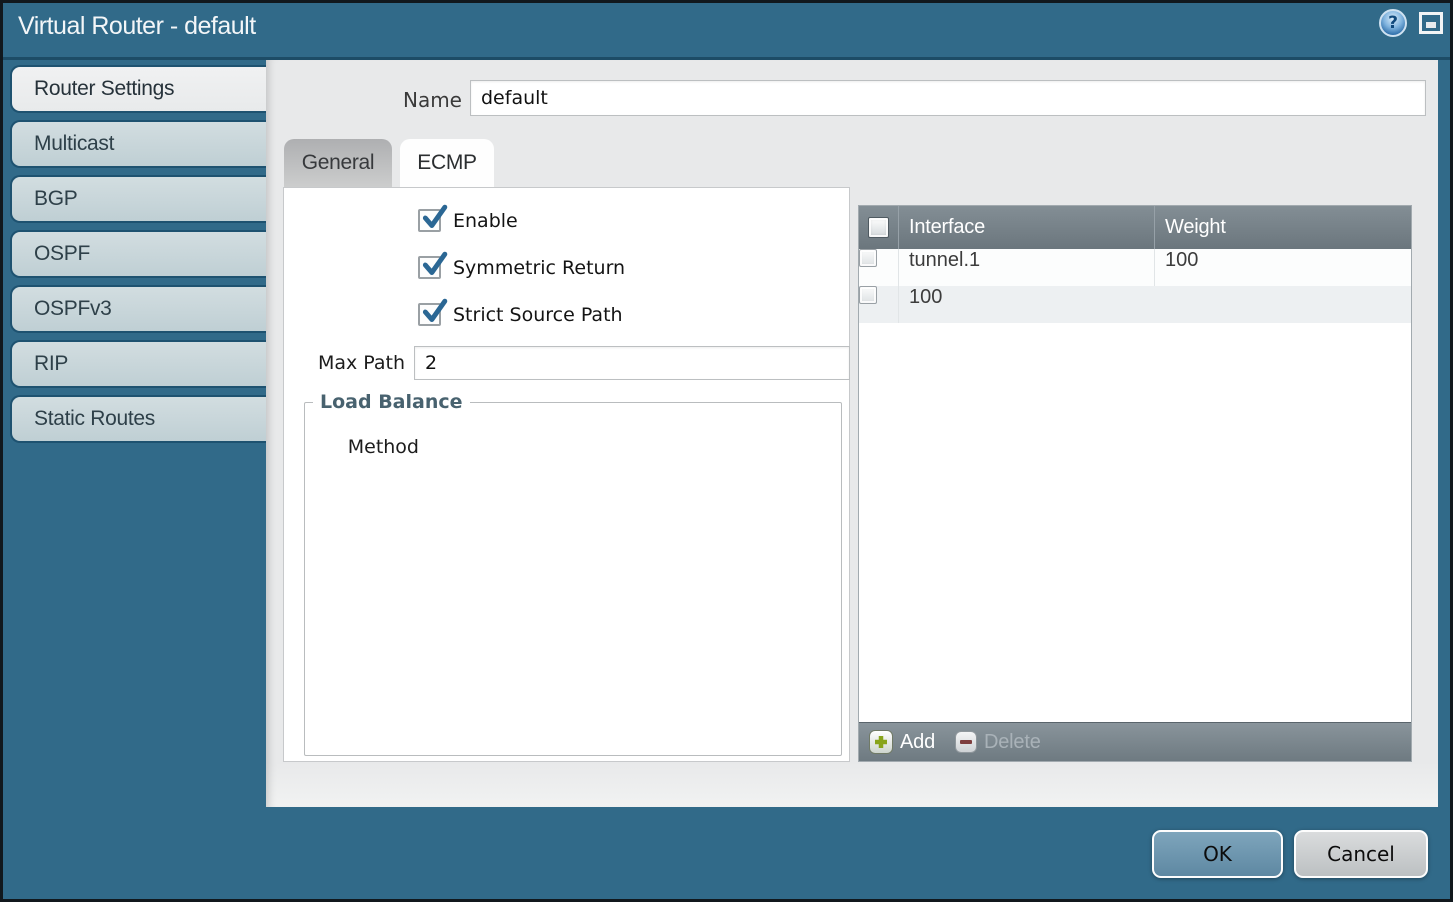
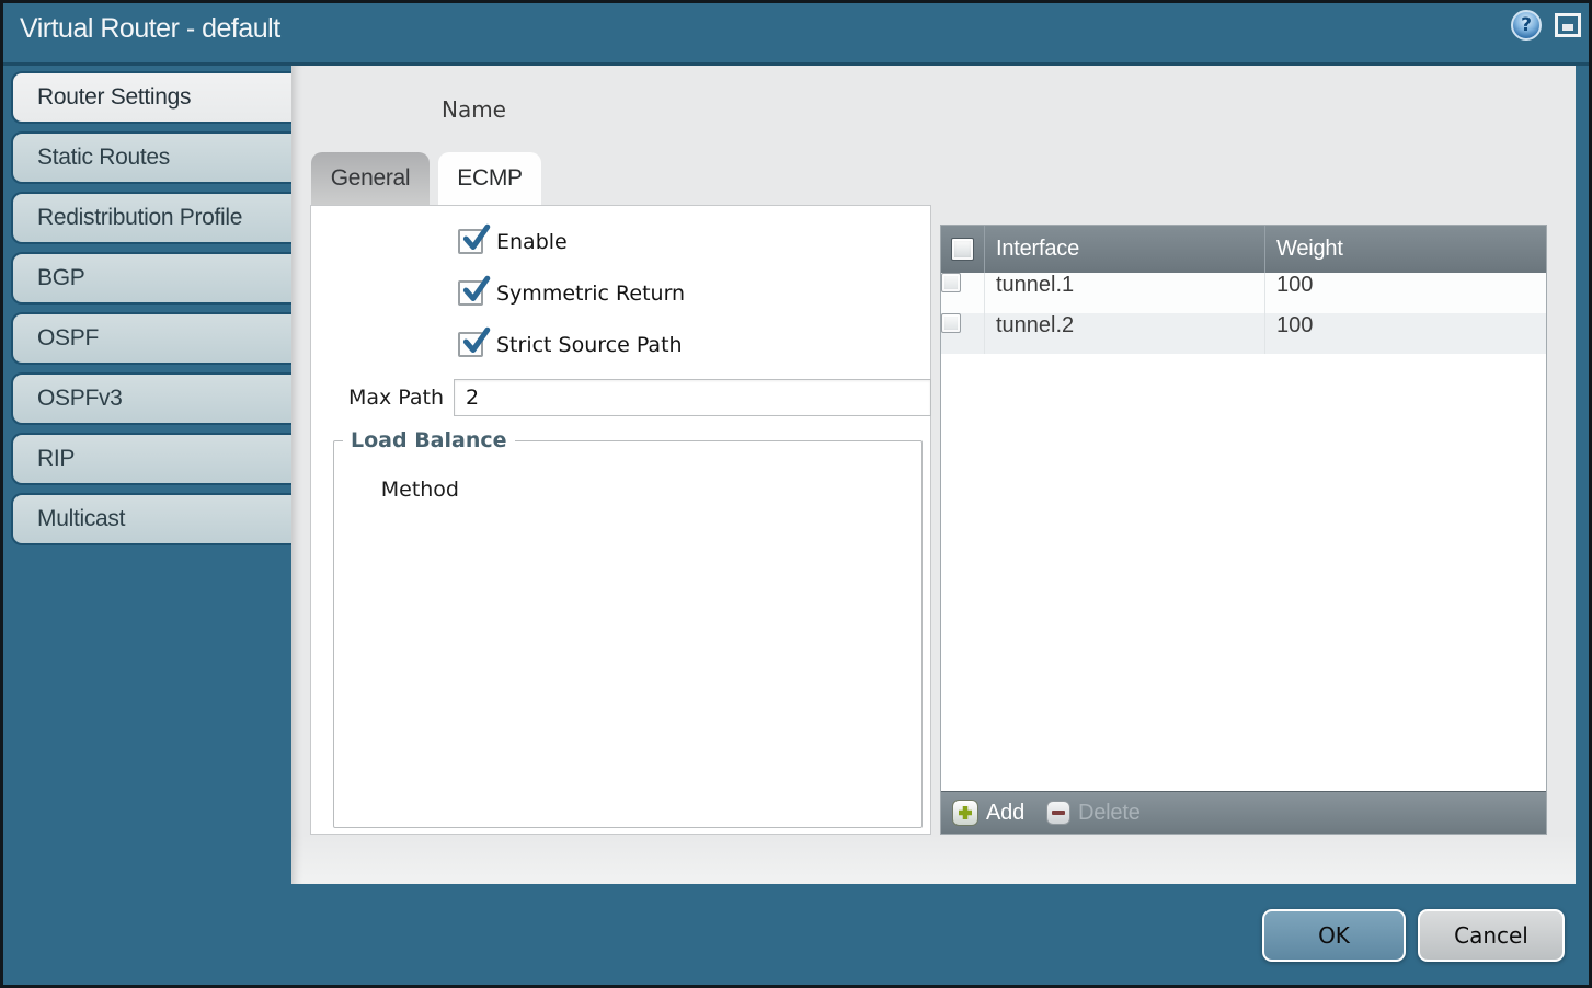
  Virtual Router - default
  ?
  Router Settings
- Multicast
+ Static Routes
+ Redistribution Profile
  BGP
  OSPF
  OSPFv3
  RIP
- Static Routes
+ Multicast
  Name
- default
  General
  ECMP
  Enable
  Symmetric Return
  Strict Source Path
  Max Path
  2
  Load Balance
  Method
  Interface
  Weight
  tunnel.1
  100
+ tunnel.2
  100
  Add
  Delete
  OK
  Cancel
